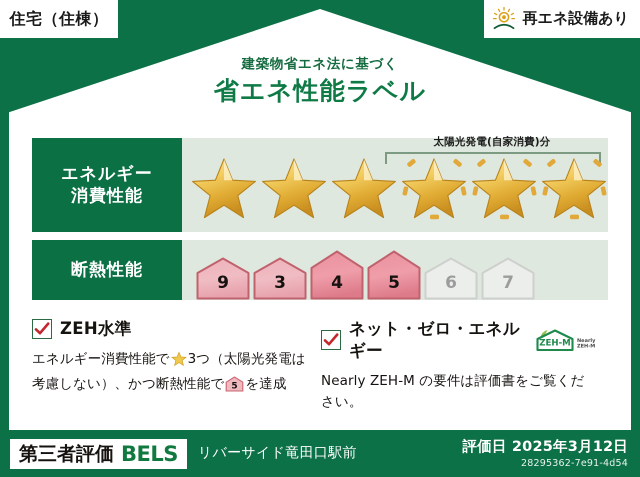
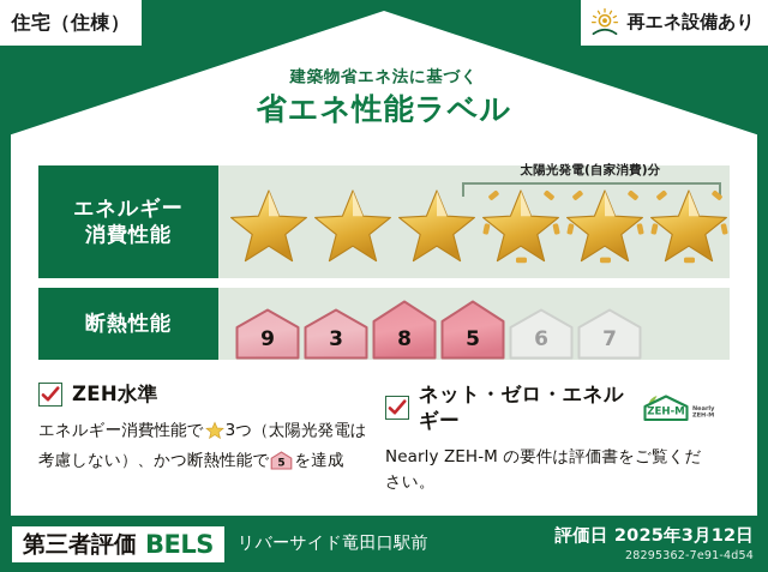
  住宅（住棟）
  再エネ設備あり
  建築物省エネ法に基づく
  省エネ性能ラベル
  エネルギー
  消費性能
  太陽光発電(自家消費)分
  断熱性能
  9
  3
- 4
+ 8
  5
  6
  7
  ZEH水準
  エネルギー消費性能で 3つ（太陽光発電は考慮しない）、かつ断熱性能で
  5
  を達成
  ネット・ゼロ・エネルギー
  ZEH-M
  Nearly ZEH-M の要件は評価書をご覧ください。
  第三者評価
  BELS
  リバーサイド竜田口駅前
  評価日 2025年3月12日
  28295362-7e91-4d54
